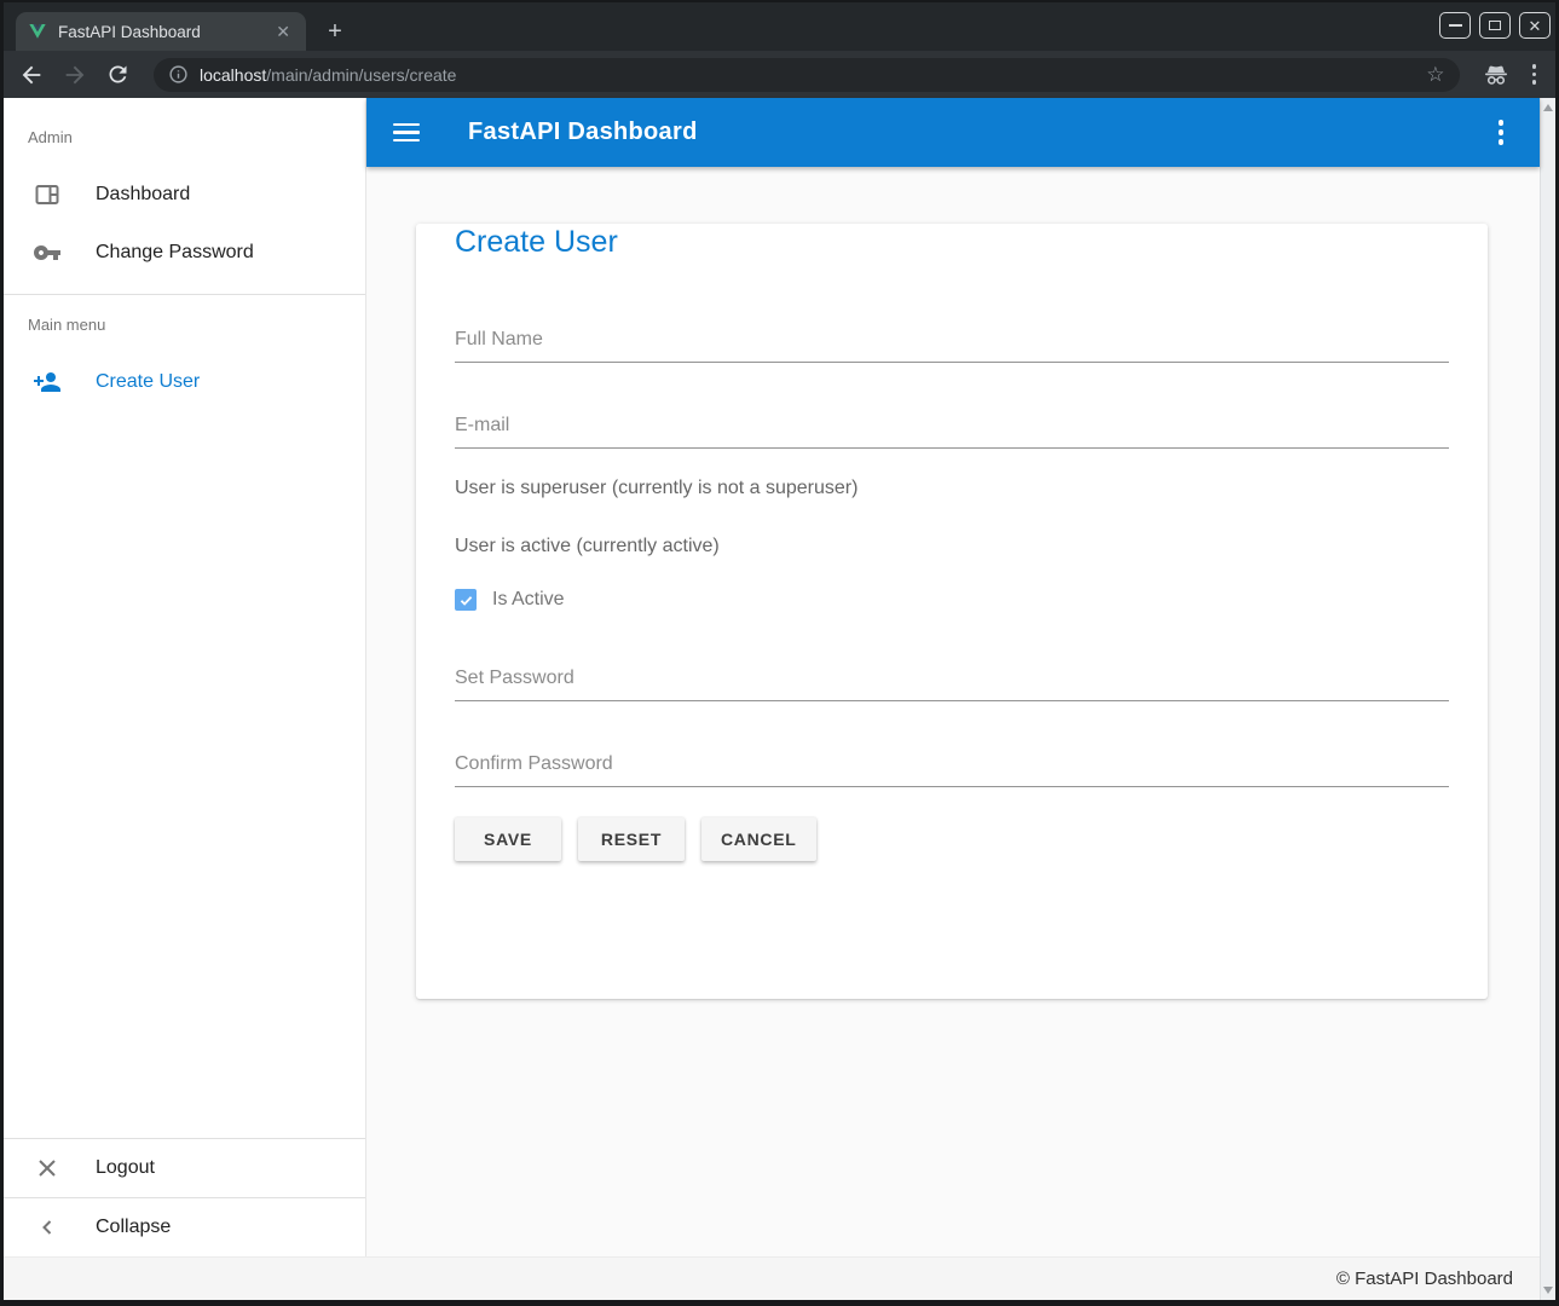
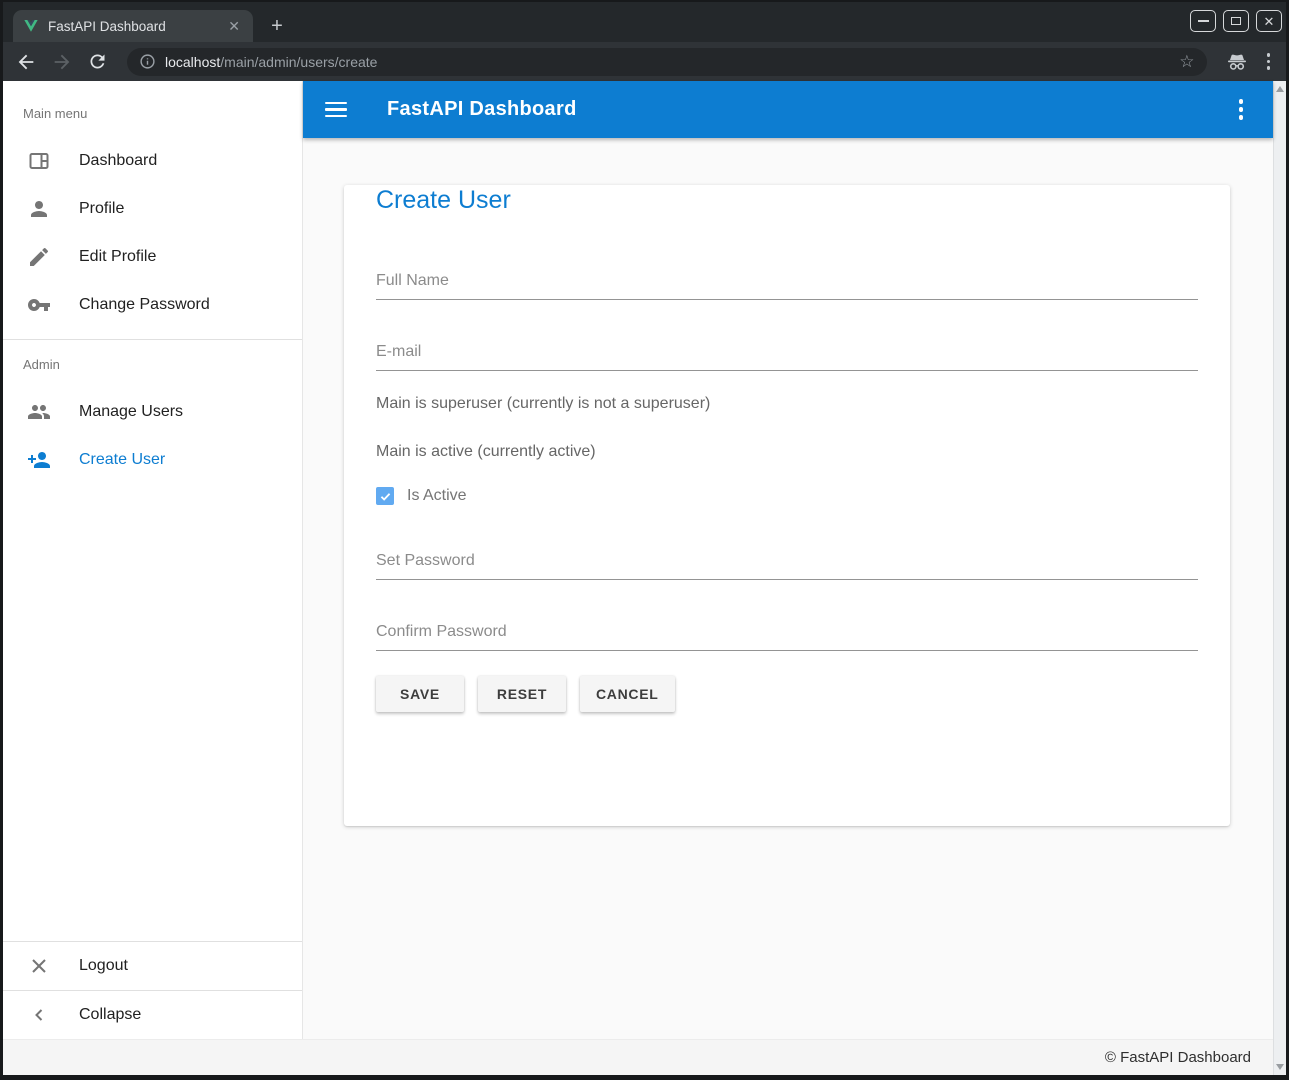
  FastAPI Dashboard
  ✕
  +
  ✕
  localhost/main/admin/users/create
  ☆
- Admin
+ Main menu
  Dashboard
+ Profile
+ Edit Profile
  Change Password
- Main menu
+ Admin
+ Manage Users
  Create User
  Logout
  Collapse
  FastAPI Dashboard
  Create User
  Full Name
  E-mail
- User is superuser (currently is not a superuser)
+ Main is superuser (currently is not a superuser)
- User is active (currently active)
+ Main is active (currently active)
  Is Active
  Set Password
  Confirm Password
  SAVE
  RESET
  CANCEL
  © FastAPI Dashboard
